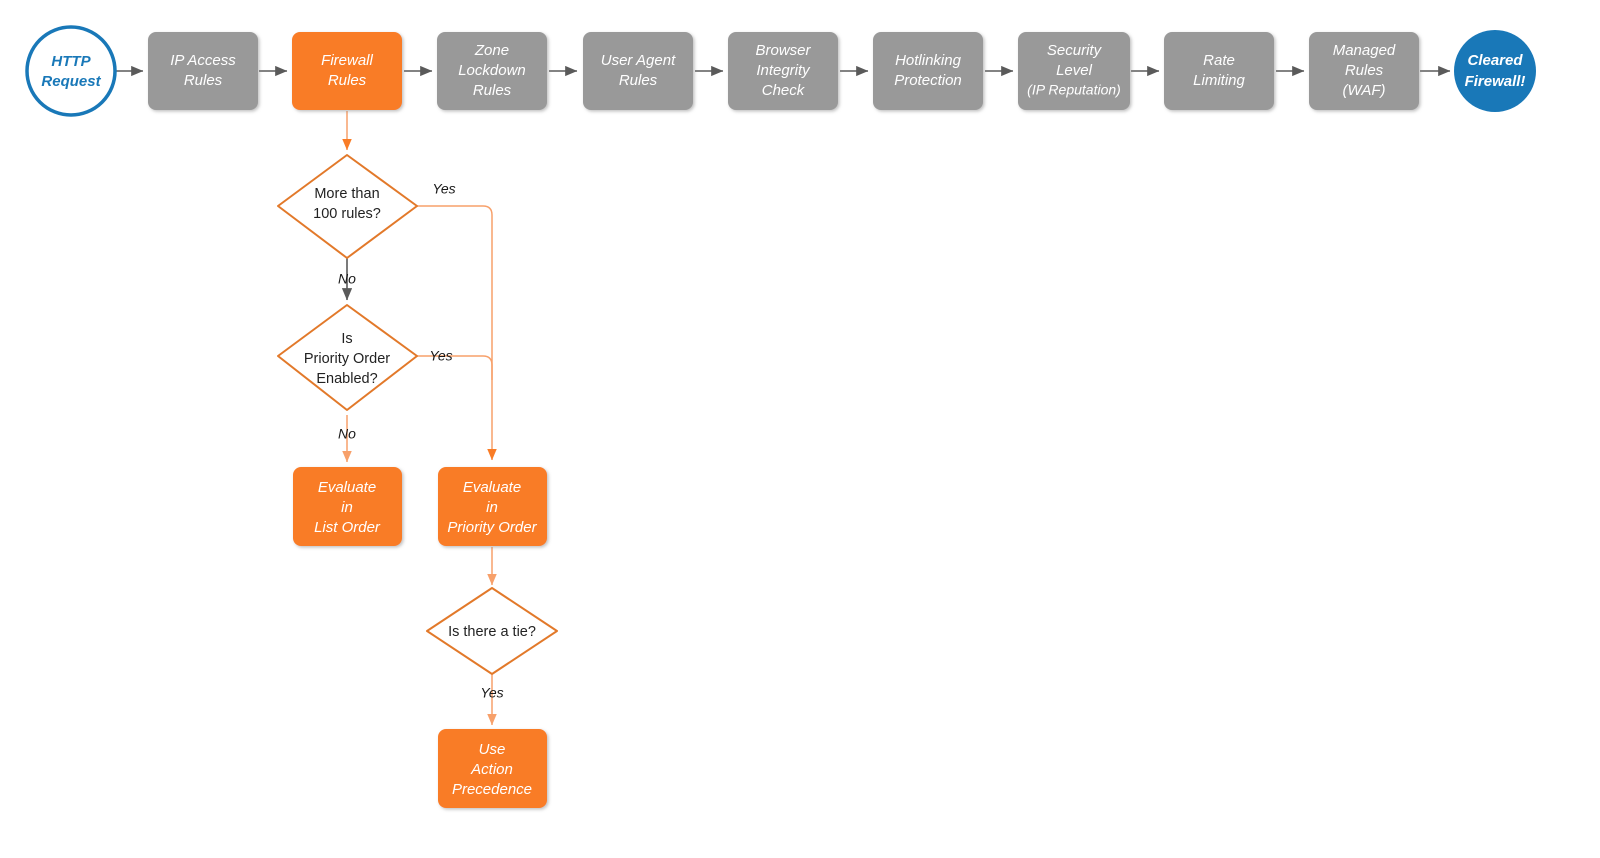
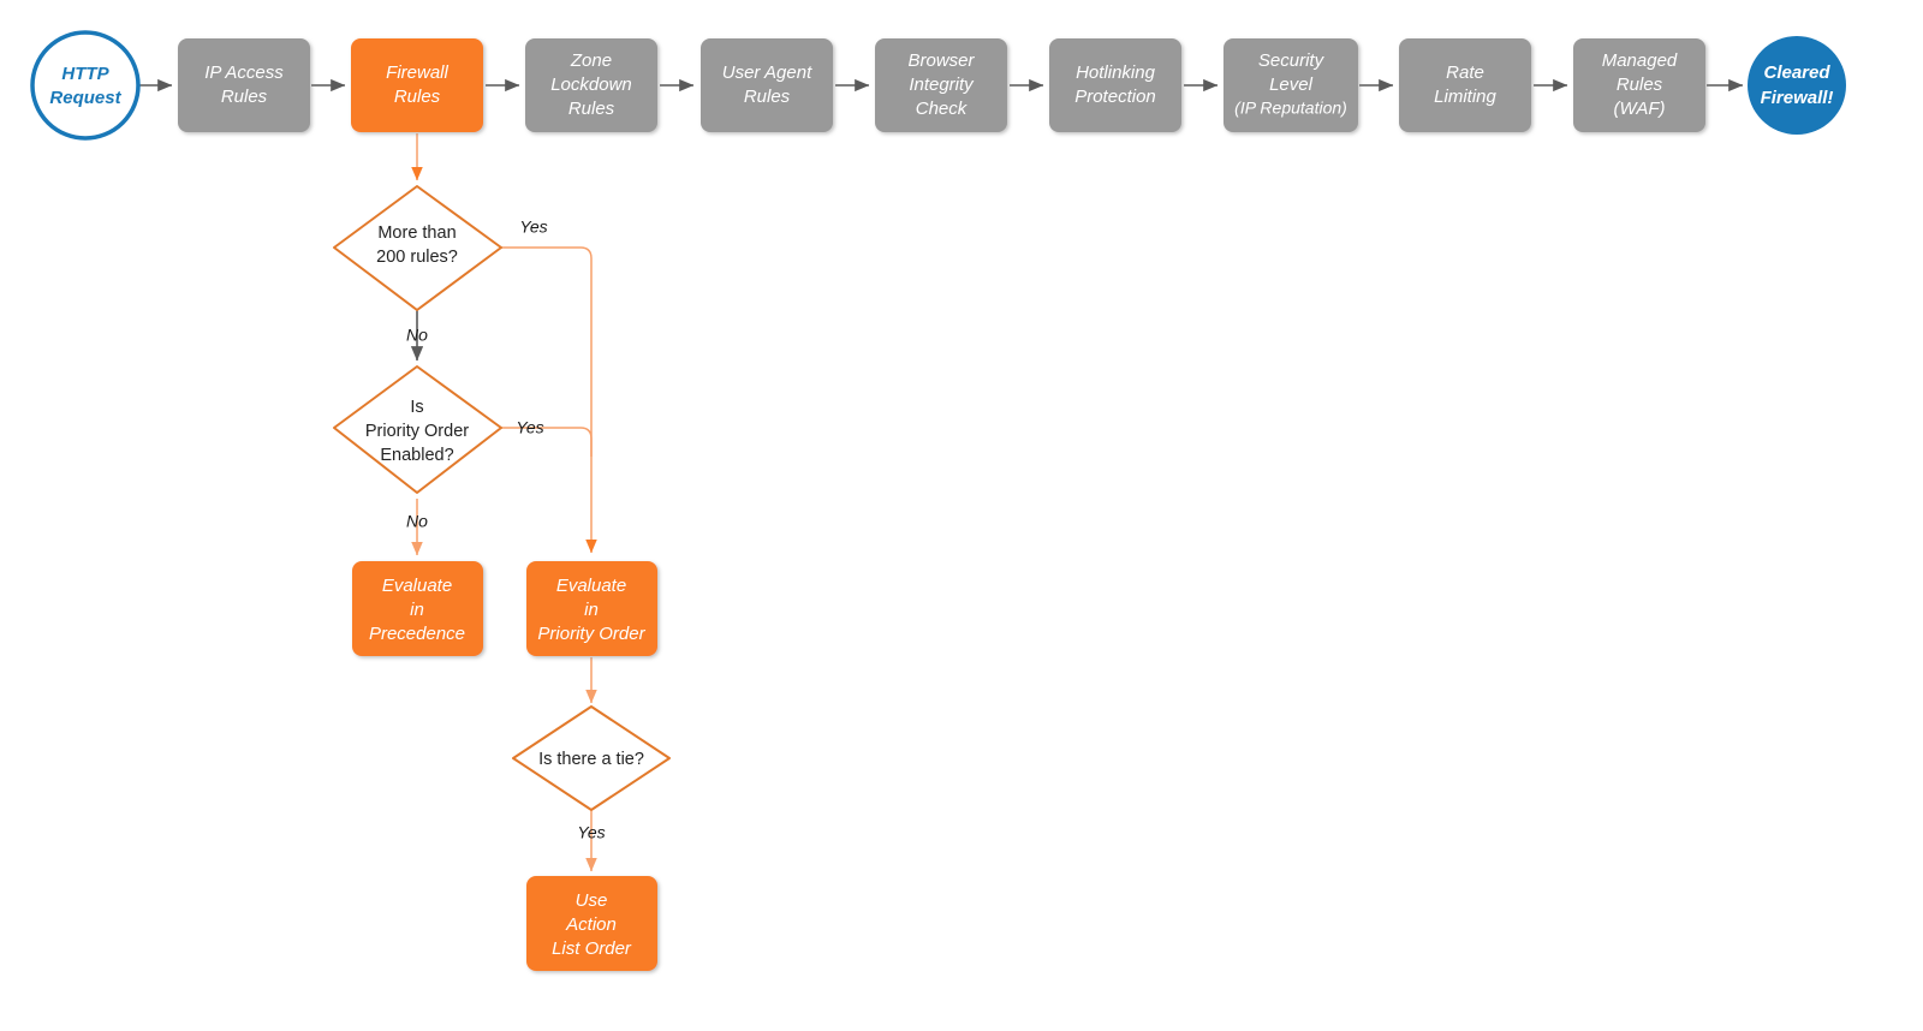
  HTTP
  Request
  IP Access
  Rules
  Firewall
  Rules
  Zone
  Lockdown
  Rules
  User Agent
  Rules
  Browser
  Integrity
  Check
  Hotlinking
  Protection
  Security
  Level
  (IP Reputation)
  Rate
  Limiting
  Managed
  Rules
  (WAF)
  Cleared
  Firewall!
  More than
- 100 rules?
+ 200 rules?
  Is
  Priority Order
  Enabled?
  Is there a tie?
  Evaluate
  in
- List Order
+ Precedence
  Evaluate
  in
  Priority Order
  Use
  Action
- Precedence
+ List Order
  Yes
  No
  Yes
  No
  Yes
